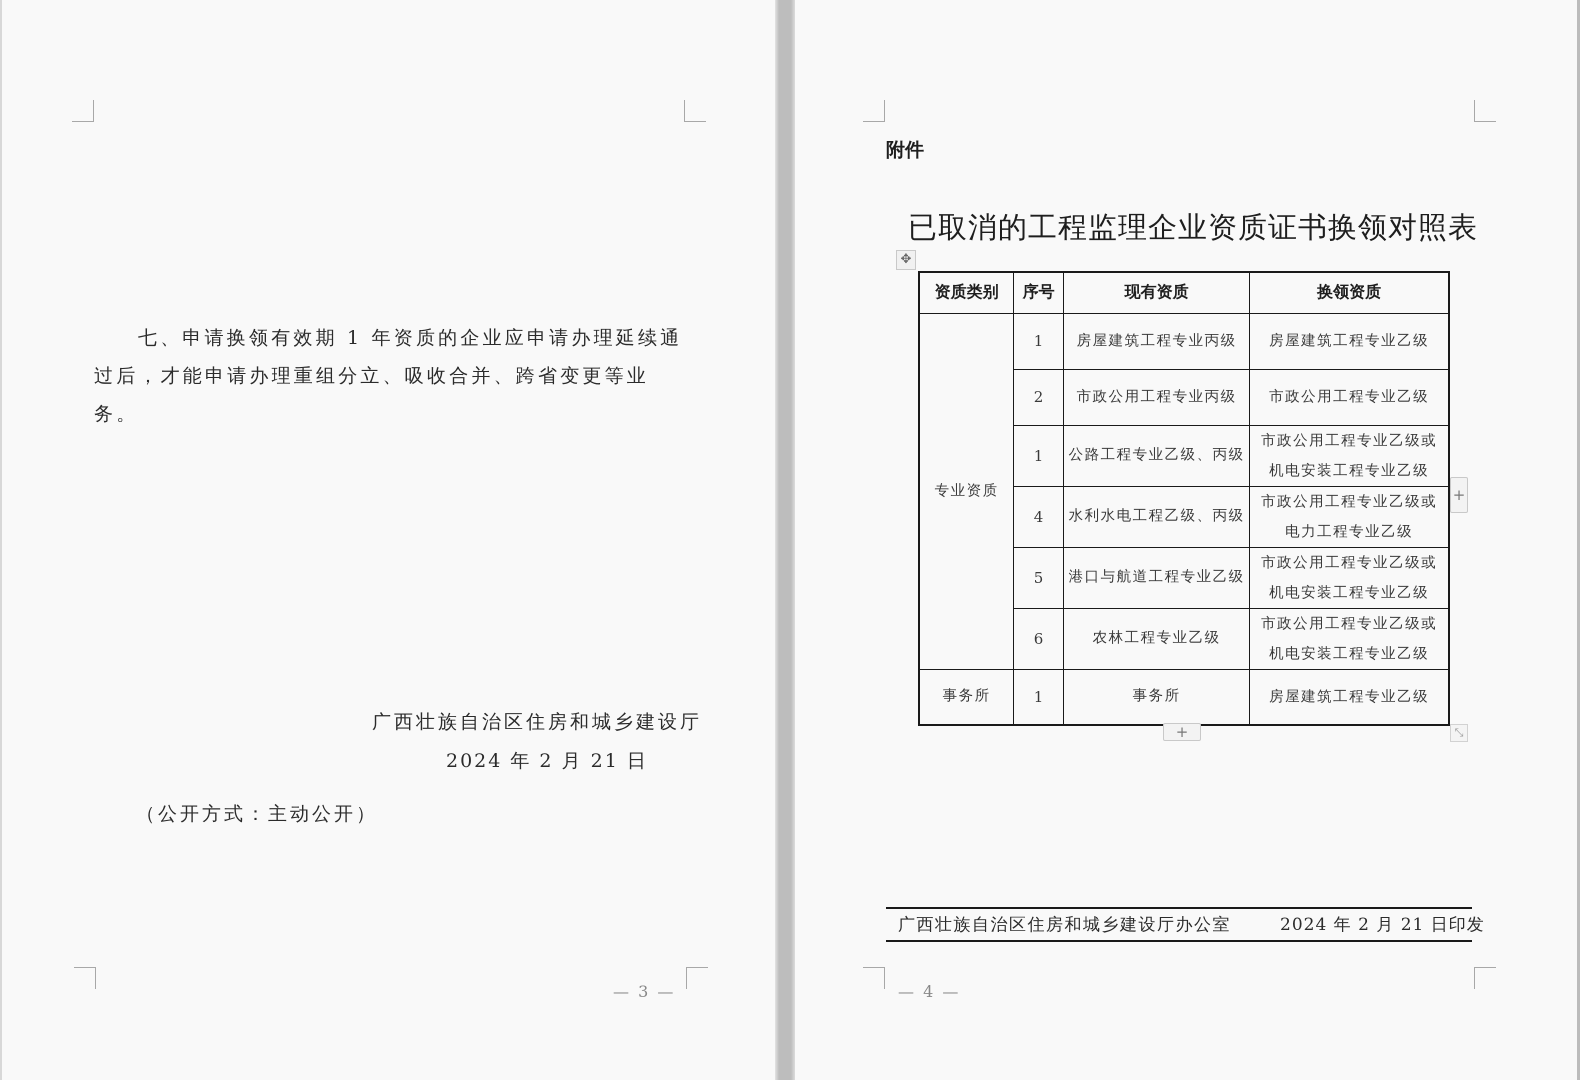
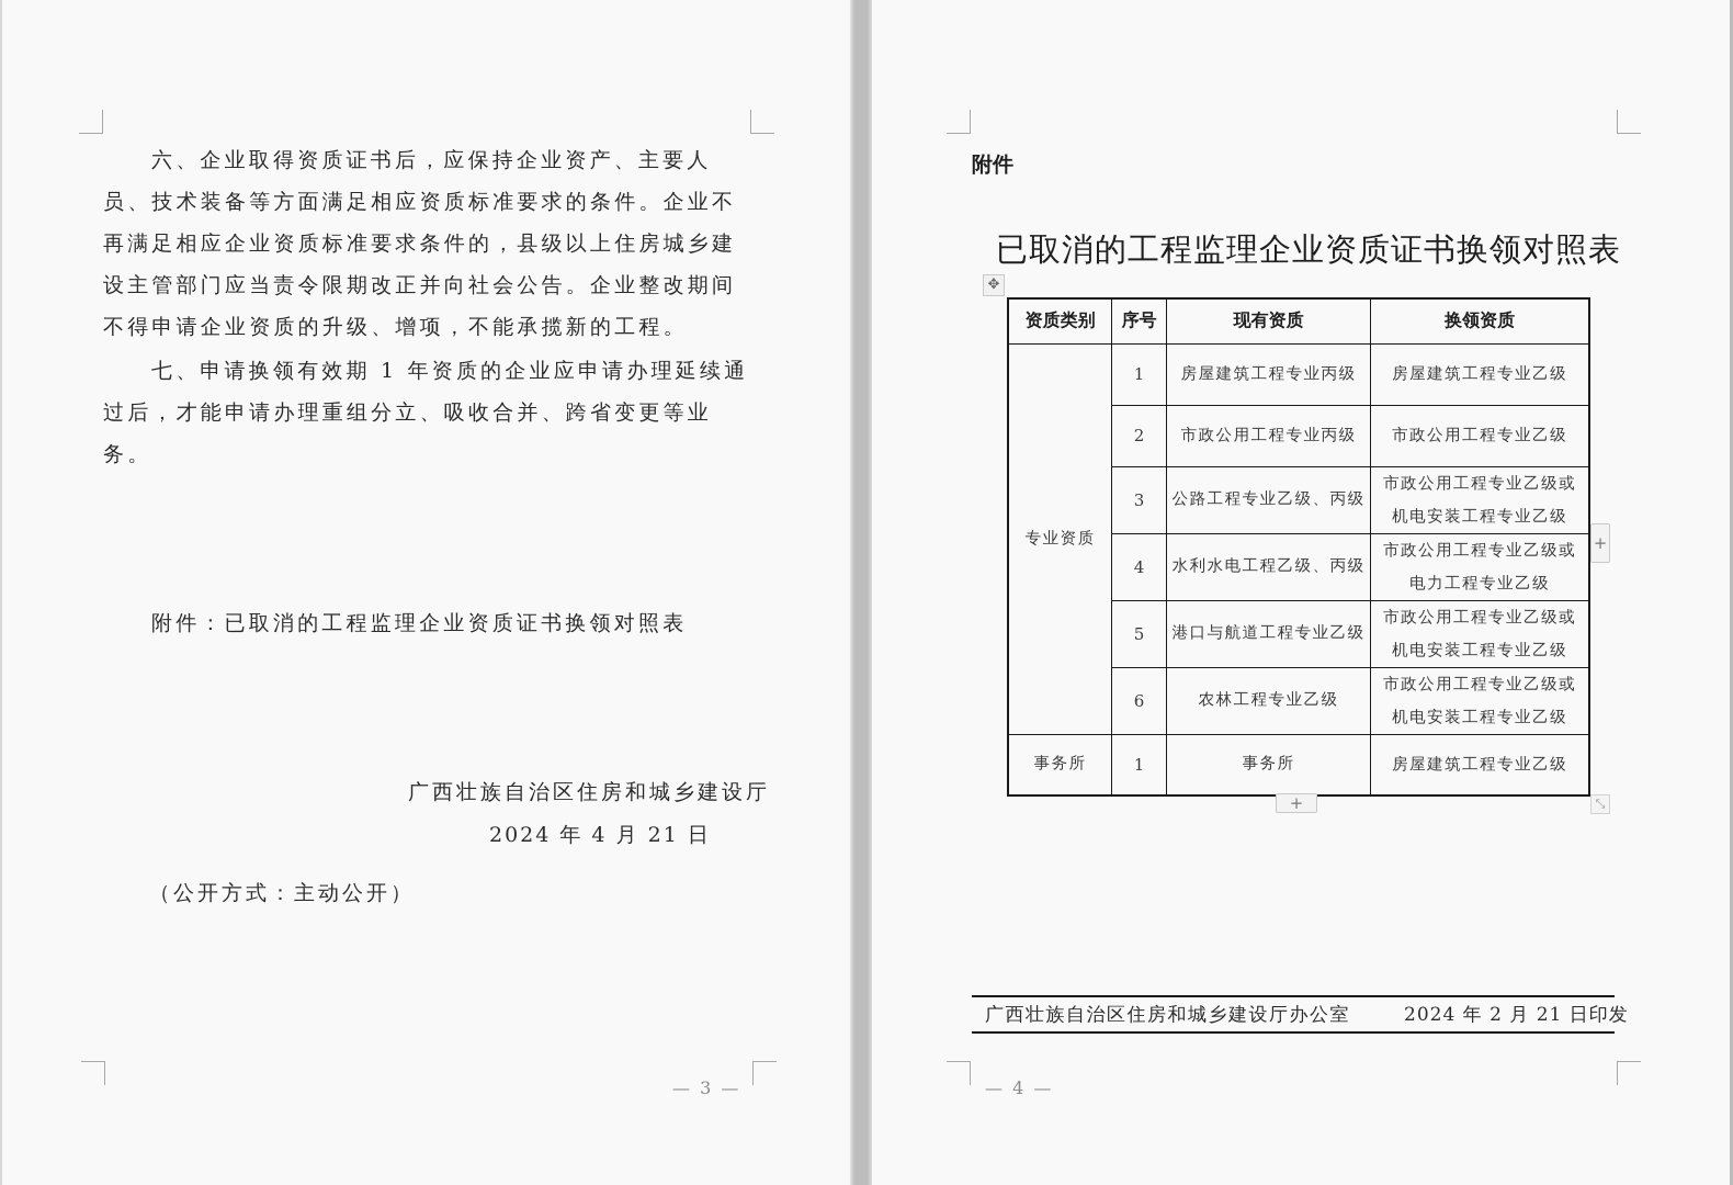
+ 六、企业取得资质证书后，应保持企业资产、主要人员、技术装备等方面满足相应资质标准要求的条件。企业不再满足相应企业资质标准要求条件的，县级以上住房城乡建设主管部门应当责令限期改正并向社会公告。企业整改期间不得申请企业资质的升级、增项，不能承揽新的工程。
  七、申请换领有效期 1 年资质的企业应申请办理延续通过后，才能申请办理重组分立、吸收合并、跨省变更等业务。
+ 附件：已取消的工程监理企业资质证书换领对照表
  广西壮族自治区住房和城乡建设厅
- 2024 年 2 月 21 日
+ 2024 年 4 月 21 日
  （公开方式：主动公开）
  — 3 —
  附件
  已取消的工程监理企业资质证书换领对照表
  ✥
  资质类别	序号	现有资质	换领资质
  专业资质	1	房屋建筑工程专业丙级	房屋建筑工程专业乙级
  2	市政公用工程专业丙级	市政公用工程专业乙级
- 1	公路工程专业乙级、丙级	市政公用工程专业乙级或机电安装工程专业乙级
+ 3	公路工程专业乙级、丙级	市政公用工程专业乙级或机电安装工程专业乙级
  4	水利水电工程乙级、丙级	市政公用工程专业乙级或电力工程专业乙级
  5	港口与航道工程专业乙级	市政公用工程专业乙级或机电安装工程专业乙级
  6	农林工程专业乙级	市政公用工程专业乙级或机电安装工程专业乙级
  事务所	1	事务所	房屋建筑工程专业乙级
  +
  +
  ⤡
  广西壮族自治区住房和城乡建设厅办公室
  2024 年 2 月 21 日印发
  — 4 —
